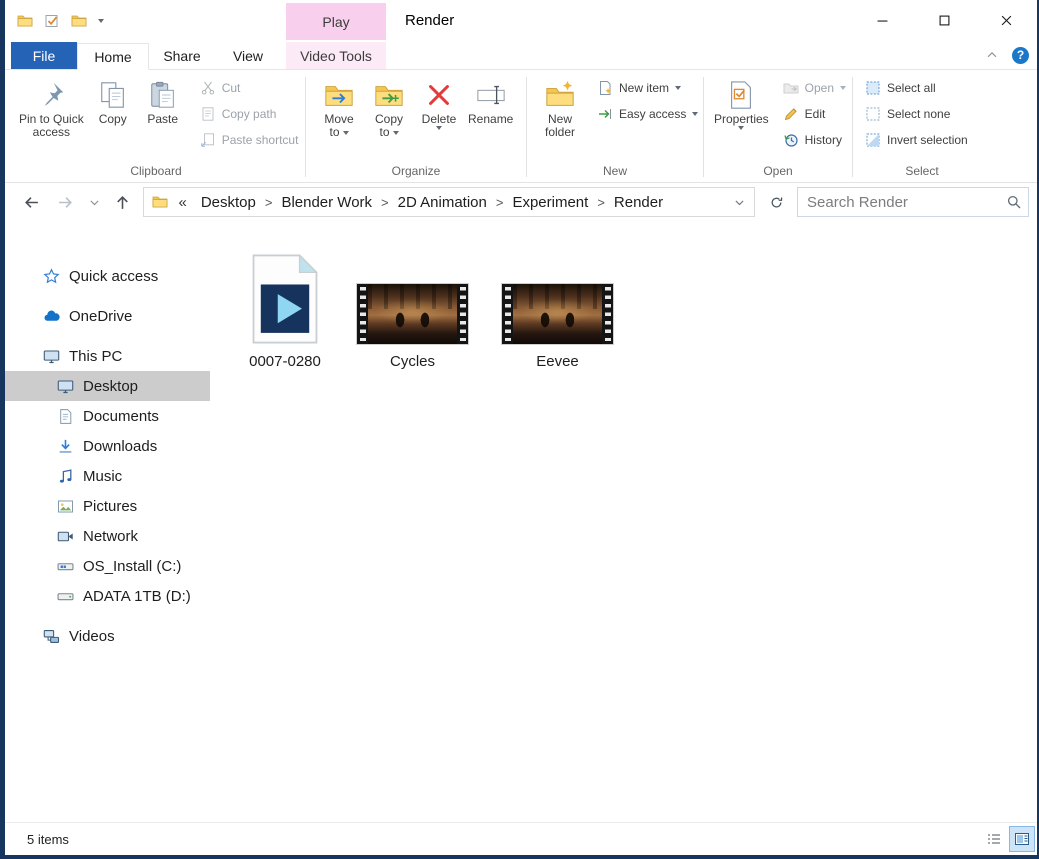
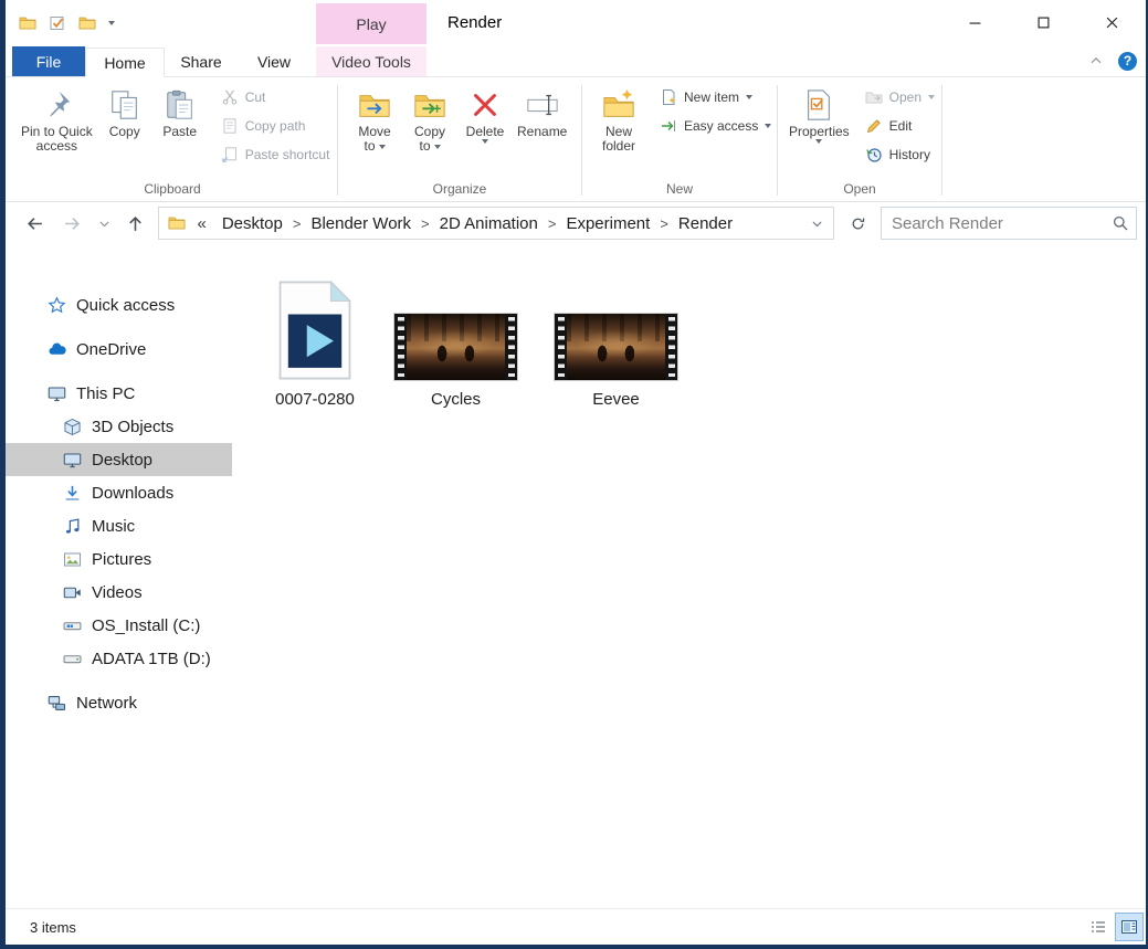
  Play
  Render
  File
  Home
  Share
  View
  Video Tools
  ?
  Pin to Quick
  access
  Copy
  Paste
  Cut
  Copy path
  Paste shortcut
  Clipboard
  Move
  to
  Copy
  to
  Delete
  Rename
  Organize
  New
  folder
  New item
  Easy access
  New
  Properties
  Open
  Edit
  History
  Open
- Select all
- Select none
- Invert selection
- Select
  «
  Desktop
  >
  Blender Work
  >
  2D Animation
  >
  Experiment
  >
  Render
  Search Render
  Quick access
  OneDrive
  This PC
+ 3D Objects
  Desktop
- Documents
  Downloads
  Music
  Pictures
- Network
+ Videos
  OS_Install (C:)
  ADATA 1TB (D:)
- Videos
+ Network
  0007-0280
  Cycles
  Eevee
- 5 items
+ 3 items
